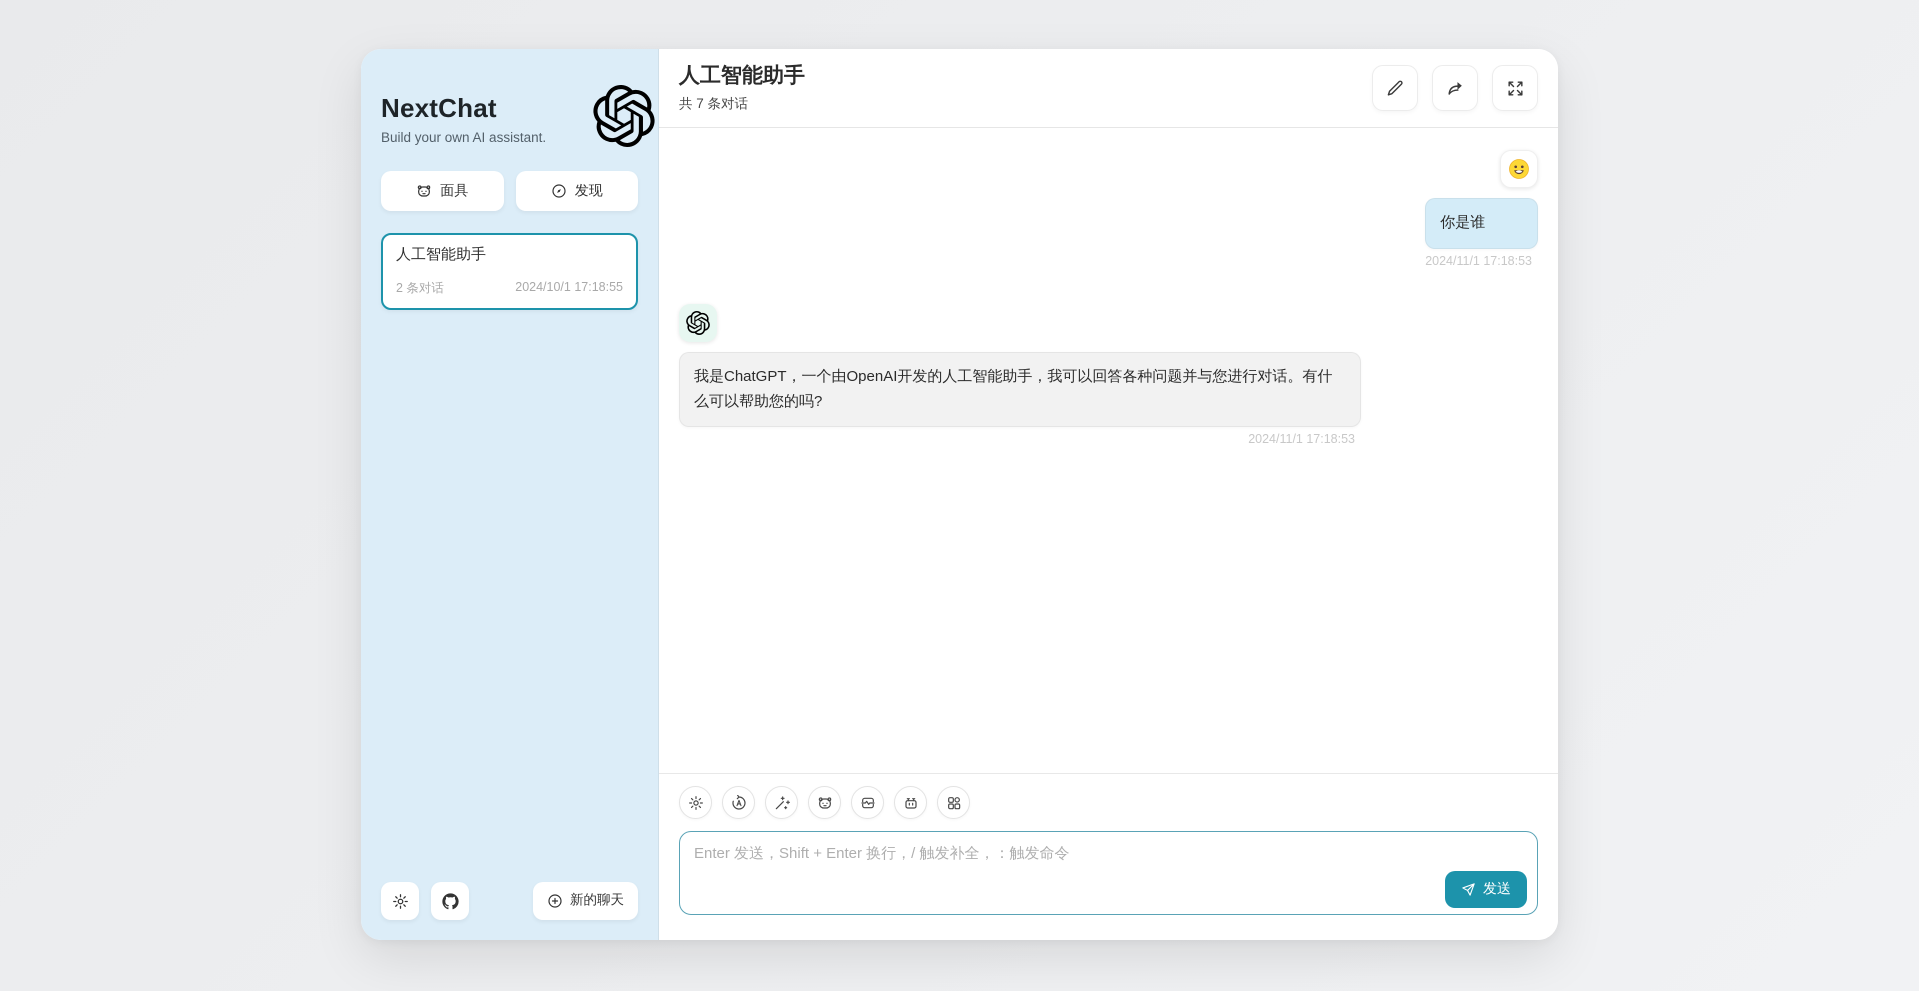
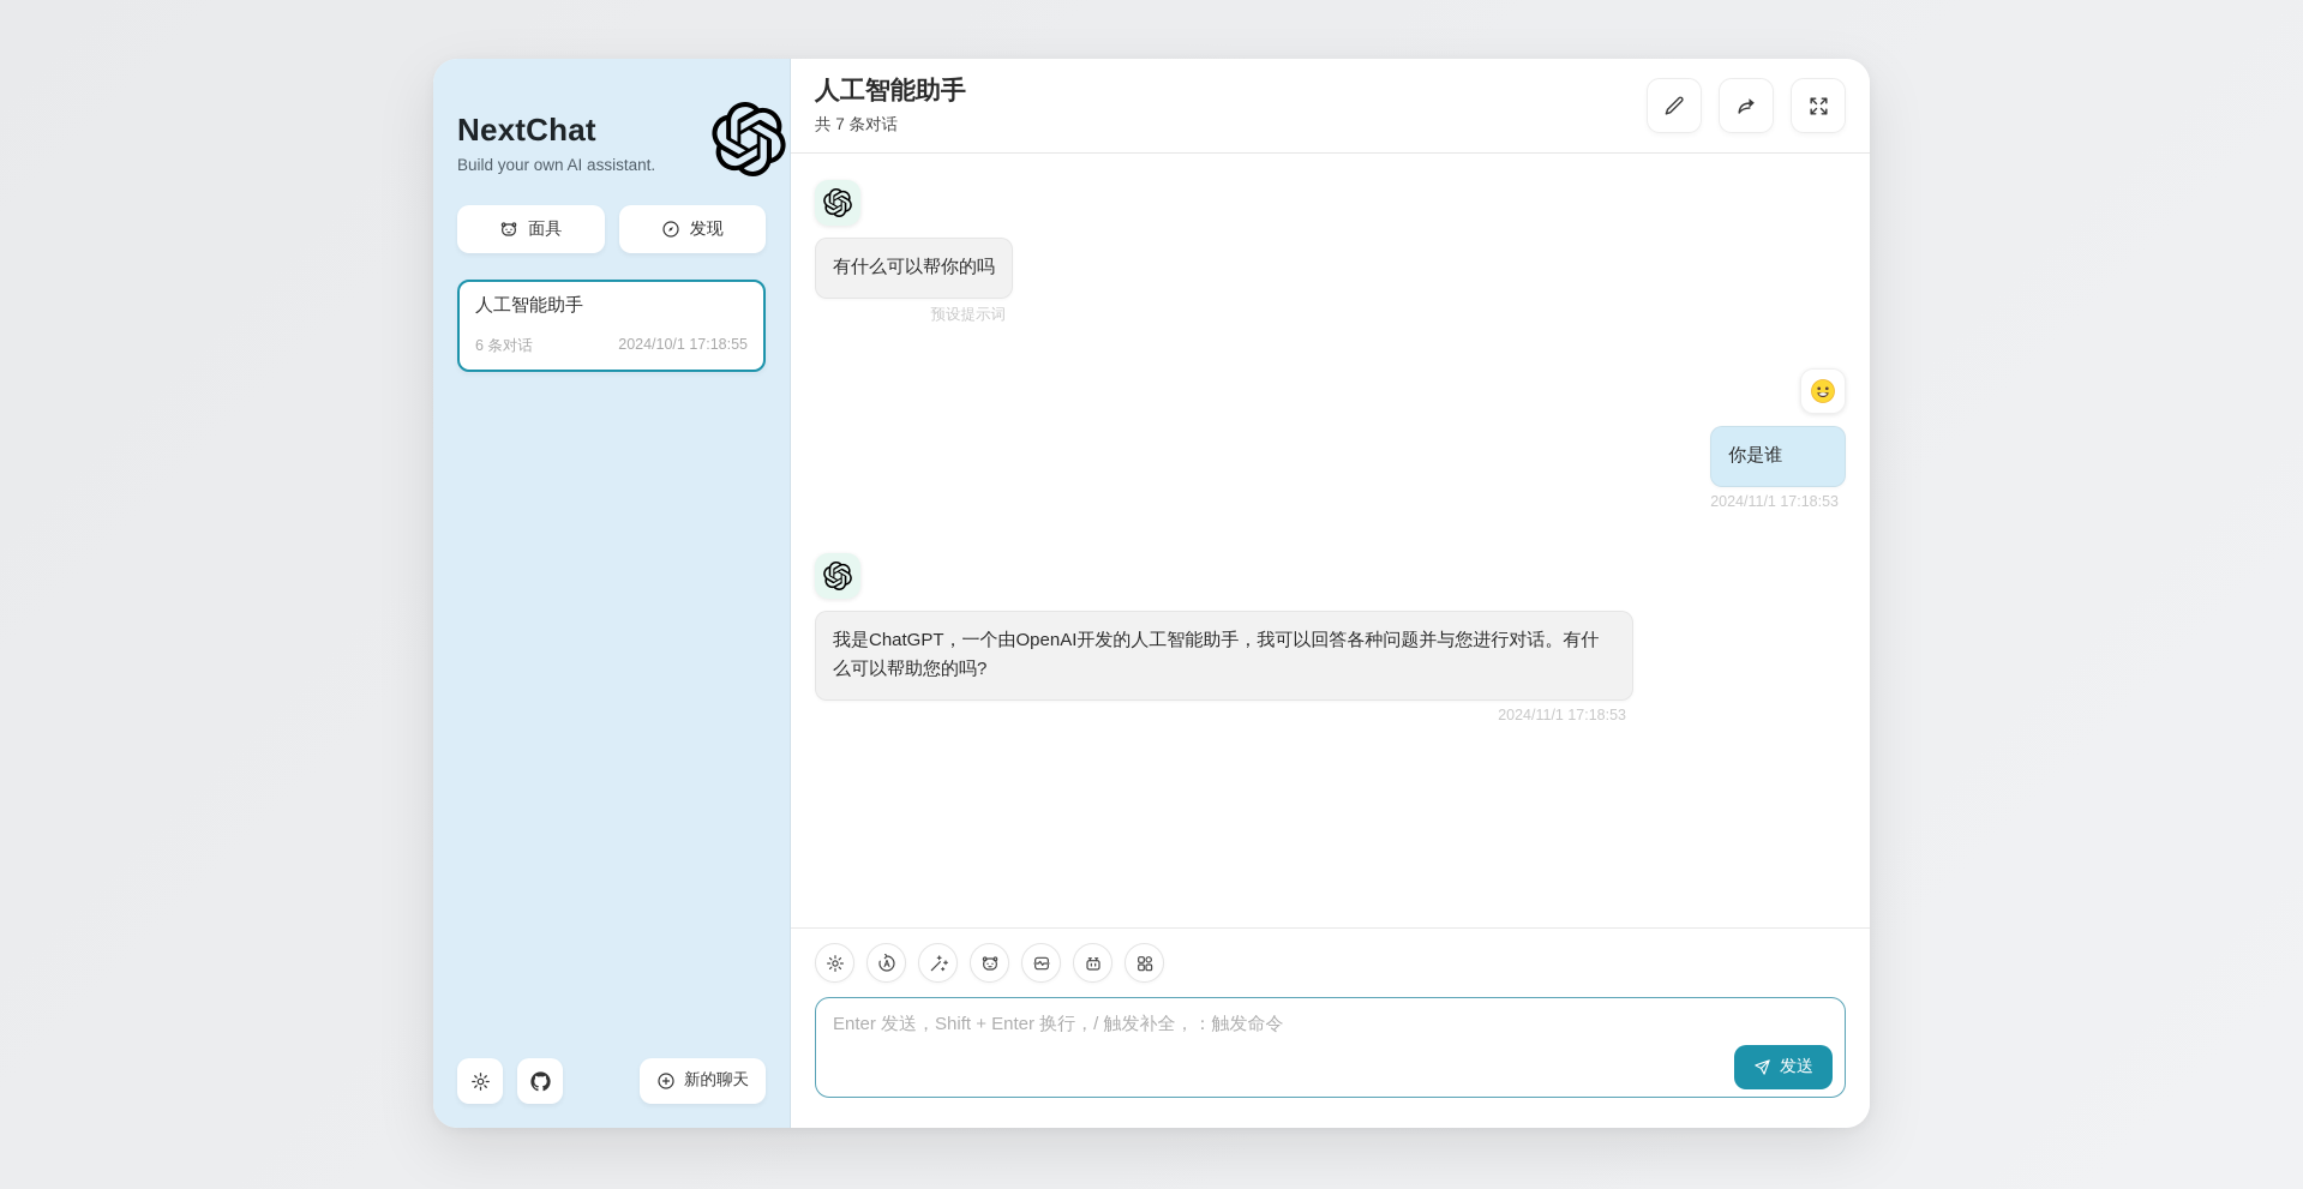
  NextChat
  Build your own AI assistant.
  面具
  发现
  人工智能助手
- 2 条对话
+ 6 条对话
  2024/10/1 17:18:55
  新的聊天
  人工智能助手
  共 7 条对话
+ 有什么可以帮你的吗
+ 预设提示词
  你是谁
  2024/11/1 17:18:53
  我是ChatGPT，一个由OpenAI开发的人工智能助手，我可以回答各种问题并与您进行对话。有什么可以帮助您的吗?
  2024/11/1 17:18:53
  Enter 发送，Shift + Enter 换行，/ 触发补全，：触发命令
  发送
